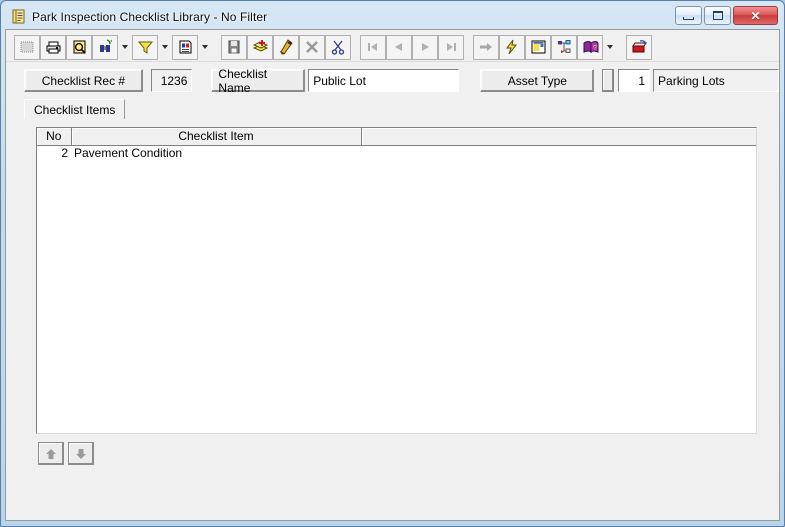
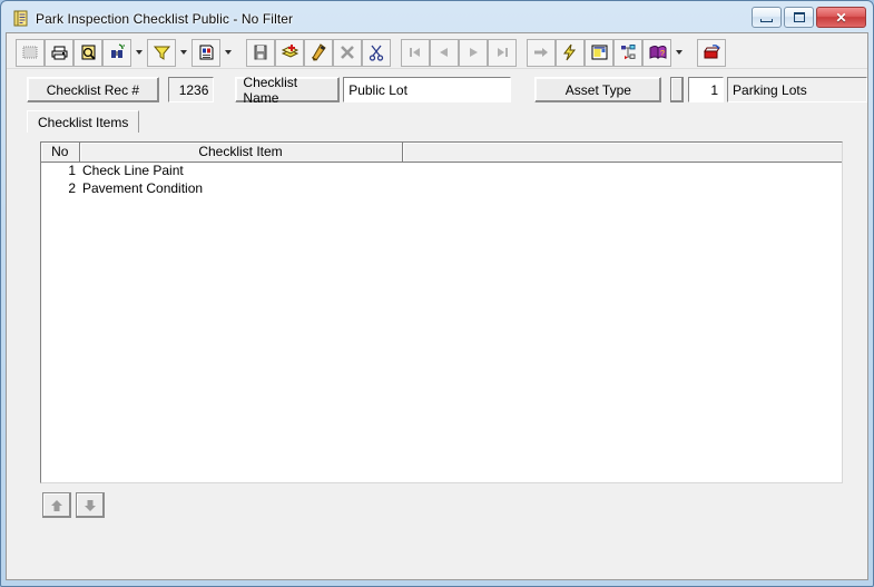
- Park Inspection Checklist Library - No Filter
+ Park Inspection Checklist Public - No Filter
  ✕
  Checklist Rec #
  1236
  Checklist Name
  Public Lot
  Asset Type
  1
  Parking Lots
  Checklist Items
  No	Checklist Item
+ 1	Check Line Paint
  2	Pavement Condition
